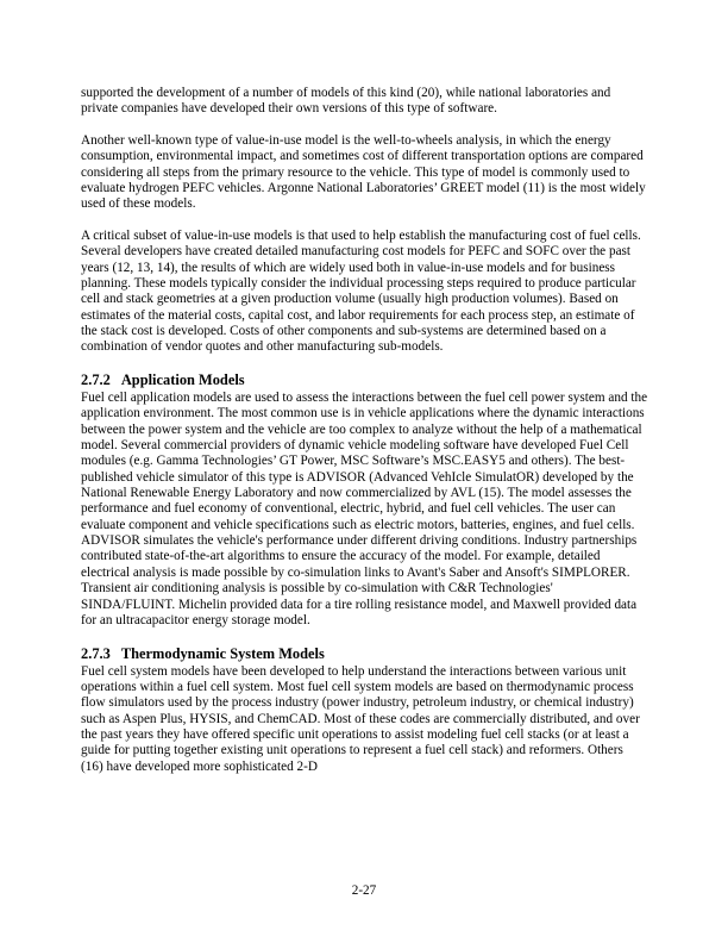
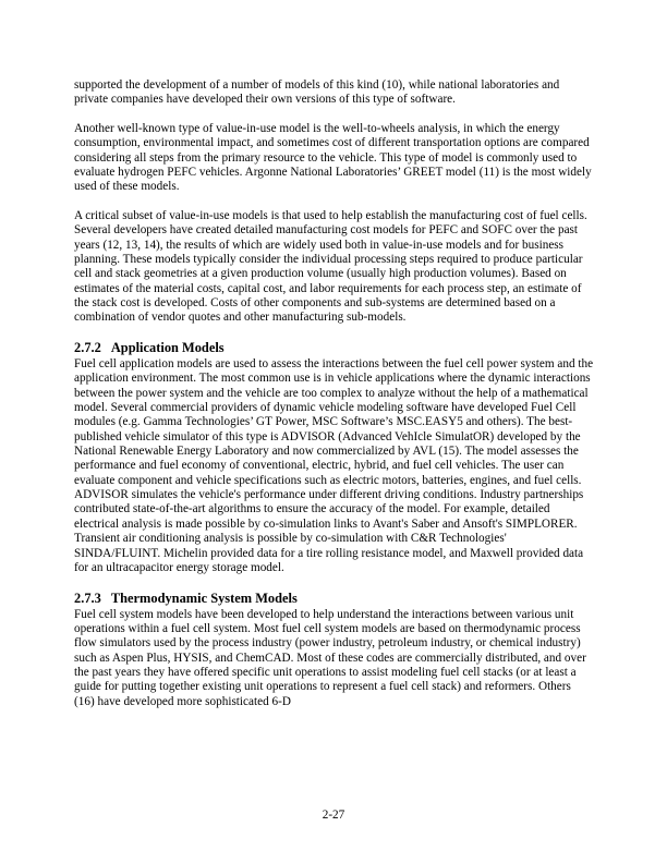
- supported the development of a number of models of this kind (20), while national laboratories and private companies have developed their own versions of this type of software.
+ supported the development of a number of models of this kind (10), while national laboratories and private companies have developed their own versions of this type of software.
  Another well-known type of value-in-use model is the well-to-wheels analysis, in which the energy consumption, environmental impact, and sometimes cost of different transportation options are compared considering all steps from the primary resource to the vehicle. This type of model is commonly used to evaluate hydrogen PEFC vehicles. Argonne National Laboratories’ GREET model (11) is the most widely used of these models.
  A critical subset of value-in-use models is that used to help establish the manufacturing cost of fuel cells. Several developers have created detailed manufacturing cost models for PEFC and SOFC over the past years (12, 13, 14), the results of which are widely used both in value-in-use models and for business planning. These models typically consider the individual processing steps required to produce particular cell and stack geometries at a given production volume (usually high production volumes). Based on estimates of the material costs, capital cost, and labor requirements for each process step, an estimate of the stack cost is developed. Costs of other components and sub-systems are determined based on a combination of vendor quotes and other manufacturing sub-models.
  2.7.2 Application Models
  Fuel cell application models are used to assess the interactions between the fuel cell power system and the application environment. The most common use is in vehicle applications where the dynamic interactions between the power system and the vehicle are too complex to analyze without the help of a mathematical model. Several commercial providers of dynamic vehicle modeling software have developed Fuel Cell modules (e.g. Gamma Technologies’ GT Power, MSC Software’s MSC.EASY5 and others). The best-published vehicle simulator of this type is ADVISOR (Advanced VehIcle SimulatOR) developed by the National Renewable Energy Laboratory and now commercialized by AVL (15). The model assesses the performance and fuel economy of conventional, electric, hybrid, and fuel cell vehicles. The user can evaluate component and vehicle specifications such as electric motors, batteries, engines, and fuel cells. ADVISOR simulates the vehicle's performance under different driving conditions. Industry partnerships contributed state-of-the-art algorithms to ensure the accuracy of the model. For example, detailed electrical analysis is made possible by co-simulation links to Avant's Saber and Ansoft's SIMPLORER. Transient air conditioning analysis is possible by co-simulation with C&R Technologies' SINDA/FLUINT. Michelin provided data for a tire rolling resistance model, and Maxwell provided data for an ultracapacitor energy storage model.
  2.7.3 Thermodynamic System Models
- Fuel cell system models have been developed to help understand the interactions between various unit operations within a fuel cell system. Most fuel cell system models are based on thermodynamic process flow simulators used by the process industry (power industry, petroleum industry, or chemical industry) such as Aspen Plus, HYSIS, and ChemCAD. Most of these codes are commercially distributed, and over the past years they have offered specific unit operations to assist modeling fuel cell stacks (or at least a guide for putting together existing unit operations to represent a fuel cell stack) and reformers. Others (16) have developed more sophisticated 2-D
+ Fuel cell system models have been developed to help understand the interactions between various unit operations within a fuel cell system. Most fuel cell system models are based on thermodynamic process flow simulators used by the process industry (power industry, petroleum industry, or chemical industry) such as Aspen Plus, HYSIS, and ChemCAD. Most of these codes are commercially distributed, and over the past years they have offered specific unit operations to assist modeling fuel cell stacks (or at least a guide for putting together existing unit operations to represent a fuel cell stack) and reformers. Others (16) have developed more sophisticated 6-D
  2-27
